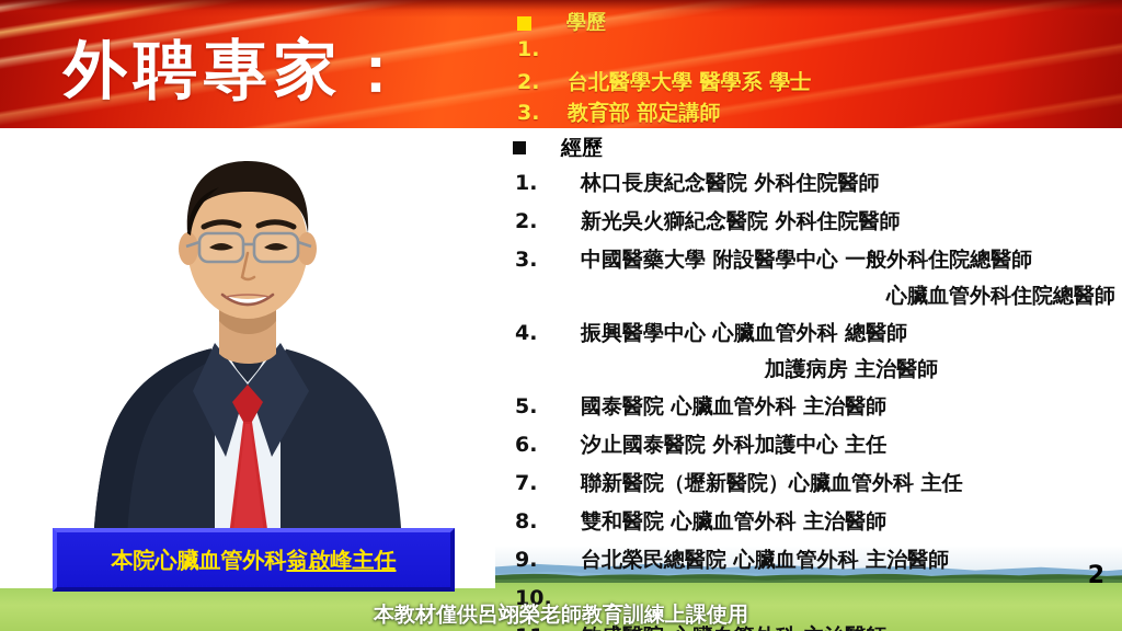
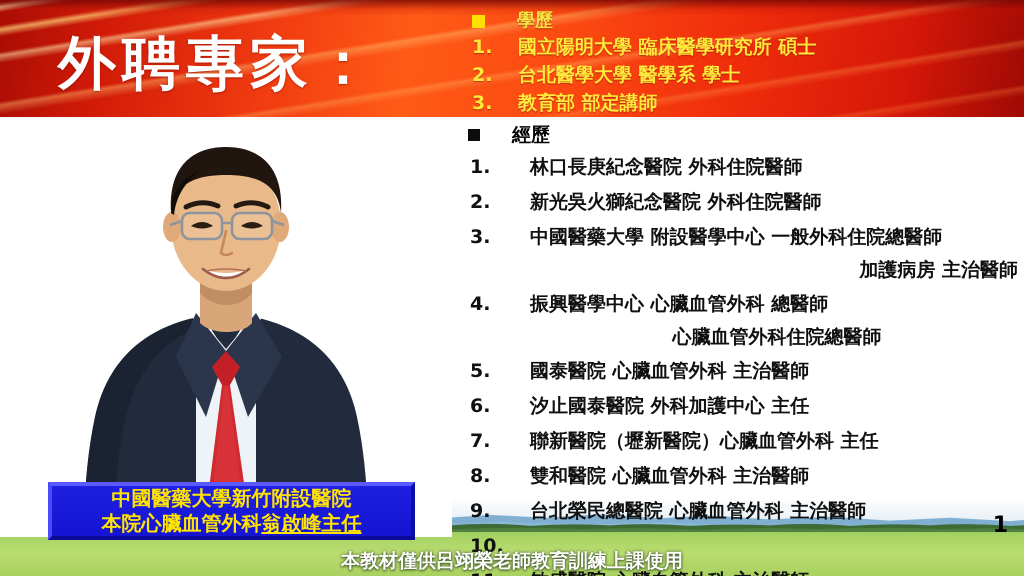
  外聘專家：
  學歷
  1.
+ 國立陽明大學 臨床醫學研究所 碩士
  2.
  台北醫學大學 醫學系 學士
  3.
  教育部 部定講師
  經歷
  1.
  林口長庚紀念醫院 外科住院醫師
  2.
  新光吳火獅紀念醫院 外科住院醫師
  3.
  中國醫藥大學 附設醫學中心 一般外科住院總醫師
- 心臟血管外科住院總醫師
+ 加護病房 主治醫師
  4.
  振興醫學中心 心臟血管外科 總醫師
- 加護病房 主治醫師
+ 心臟血管外科住院總醫師
  5.
  國泰醫院 心臟血管外科 主治醫師
  6.
  汐止國泰醫院 外科加護中心 主任
  7.
  聯新醫院（壢新醫院）心臟血管外科 主任
  8.
  雙和醫院 心臟血管外科 主治醫師
  9.
  台北榮民總醫院 心臟血管外科 主治醫師
  10.
+ 中國醫藥大學新竹附設醫院
  本院心臟血管外科翁啟峰主任
- 2
+ 1
  本教材僅供呂翊榮老師教育訓練上課使用
